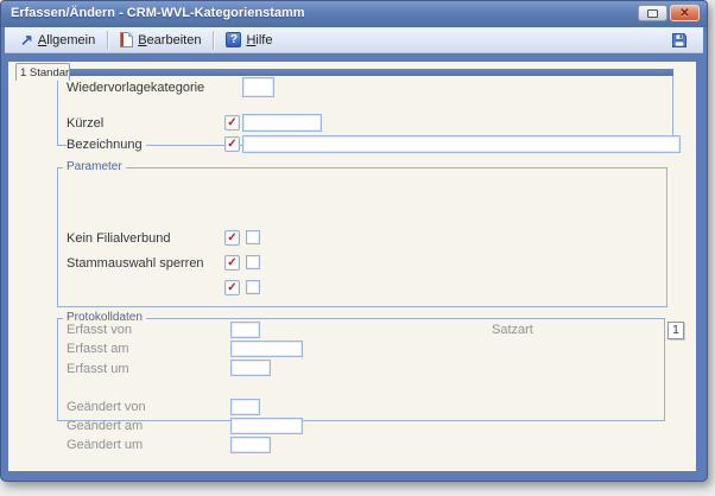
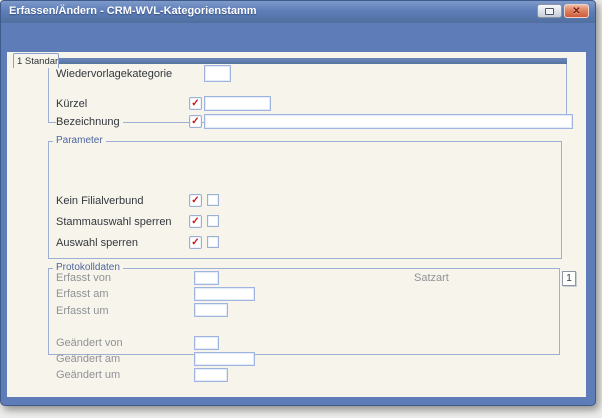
  Erfassen/Ändern - CRM-WVL-Kategorienstamm
  ✕
- ↗
- Allgemein
- Bearbeiten
- ?
- Hilfe
  1 Standar
  Wiedervorlagekategorie
  Kürzel
  ✓
  Bezeichnung
  ✓
  Parameter
  Kein Filialverbund
  ✓
  Stammauswahl sperren
  ✓
+ Auswahl sperren
  ✓
  Protokolldaten
  Erfasst von
  Erfasst am
  Erfasst um
  Geändert von
  Geändert am
  Geändert um
  Satzart
  1
